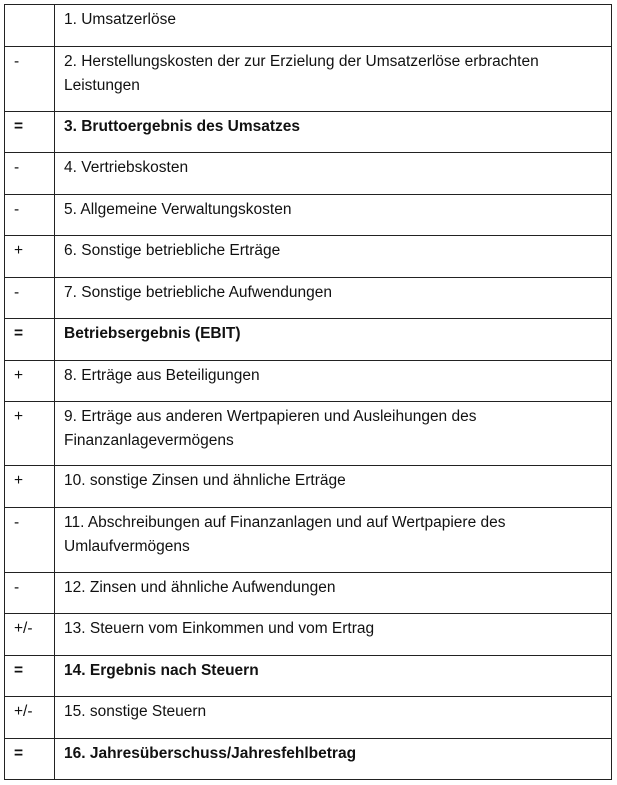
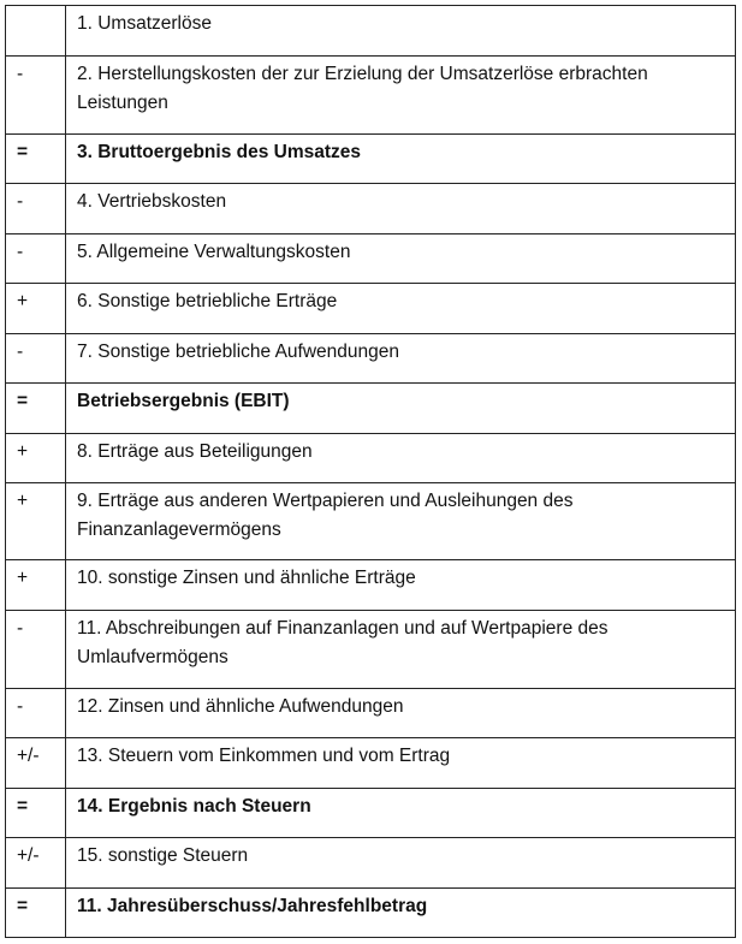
  	1. Umsatzerlöse
  -	2. Herstellungskosten der zur Erzielung der Umsatzerlöse erbrachten Leistungen
  =	3. Bruttoergebnis des Umsatzes
  -	4. Vertriebskosten
  -	5. Allgemeine Verwaltungskosten
  +	6. Sonstige betriebliche Erträge
  -	7. Sonstige betriebliche Aufwendungen
  =	Betriebsergebnis (EBIT)
  +	8. Erträge aus Beteiligungen
  +	9. Erträge aus anderen Wertpapieren und Ausleihungen des Finanzanlagevermögens
  +	10. sonstige Zinsen und ähnliche Erträge
  -	11. Abschreibungen auf Finanzanlagen und auf Wertpapiere des Umlaufvermögens
  -	12. Zinsen und ähnliche Aufwendungen
  +/-	13. Steuern vom Einkommen und vom Ertrag
  =	14. Ergebnis nach Steuern
  +/-	15. sonstige Steuern
- =	16. Jahresüberschuss/Jahresfehlbetrag
+ =	11. Jahresüberschuss/Jahresfehlbetrag
